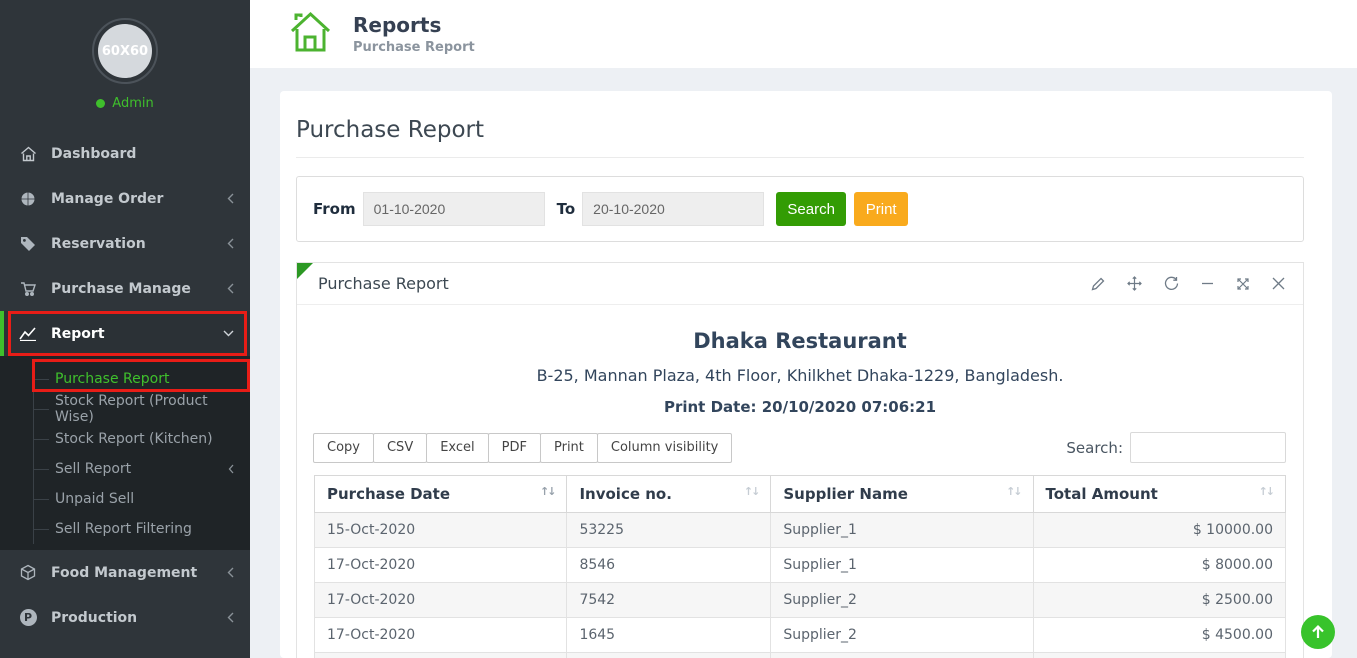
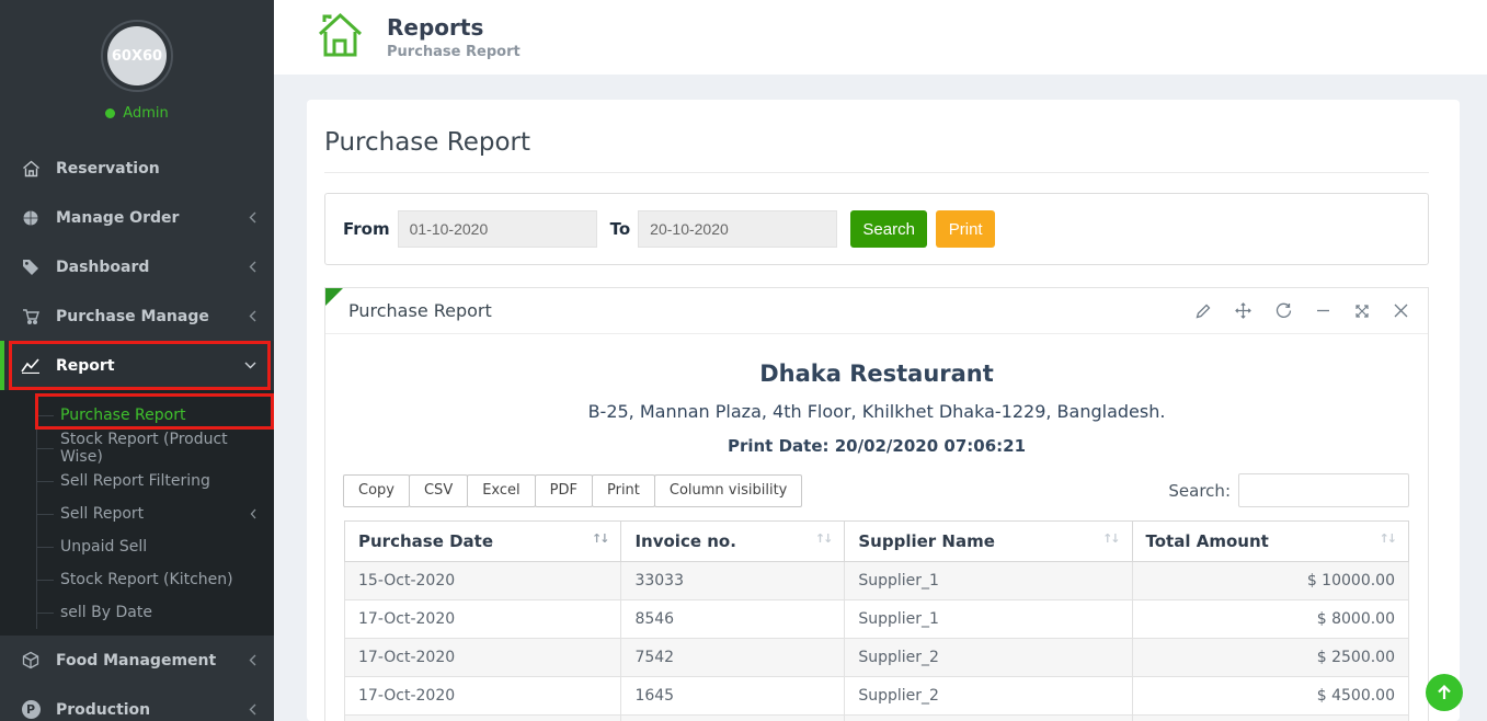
  60X60
  Admin
- Dashboard
+ Reservation
  Manage Order
- Reservation
+ Dashboard
  Purchase Manage
  Report
  Purchase Report
  Stock Report (Product Wise)
- Stock Report (Kitchen)
+ Sell Report Filtering
  Sell Report
  Unpaid Sell
- Sell Report Filtering
+ Stock Report (Kitchen)
+ sell By Date
  Food Management
  P
  Production
  Reports
  Purchase Report
  Purchase Report
  From
  01-10-2020
  To
  20-10-2020
  Search
  Print
  Purchase Report
  Dhaka Restaurant
  B-25, Mannan Plaza, 4th Floor, Khilkhet Dhaka-1229, Bangladesh.
- Print Date: 20/10/2020 07:06:21
+ Print Date: 20/02/2020 07:06:21
  Copy
  CSV
  Excel
  PDF
  Print
  Column visibility
  Search:
  ↑↓ Purchase Date	↑↓ Invoice no.	↑↓ Supplier Name	↑↓ Total Amount
- 15-Oct-2020	53225	Supplier_1	$ 10000.00
+ 15-Oct-2020	33033	Supplier_1	$ 10000.00
  17-Oct-2020	8546	Supplier_1	$ 8000.00
  17-Oct-2020	7542	Supplier_2	$ 2500.00
  17-Oct-2020	1645	Supplier_2	$ 4500.00
